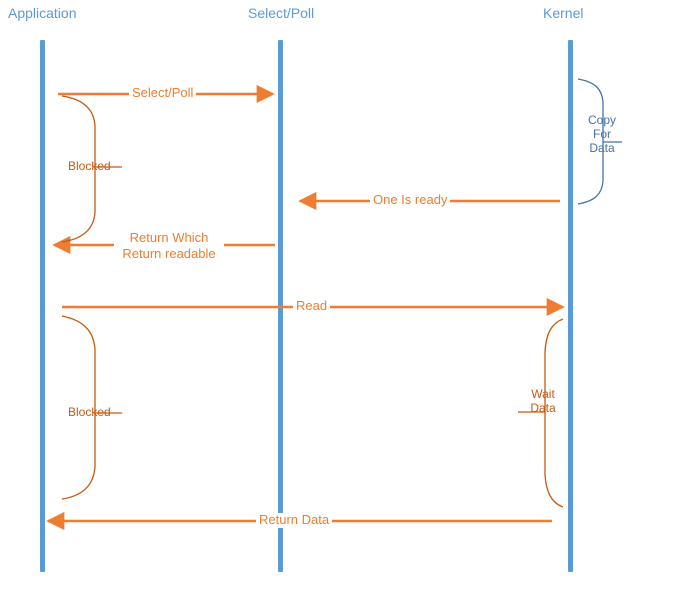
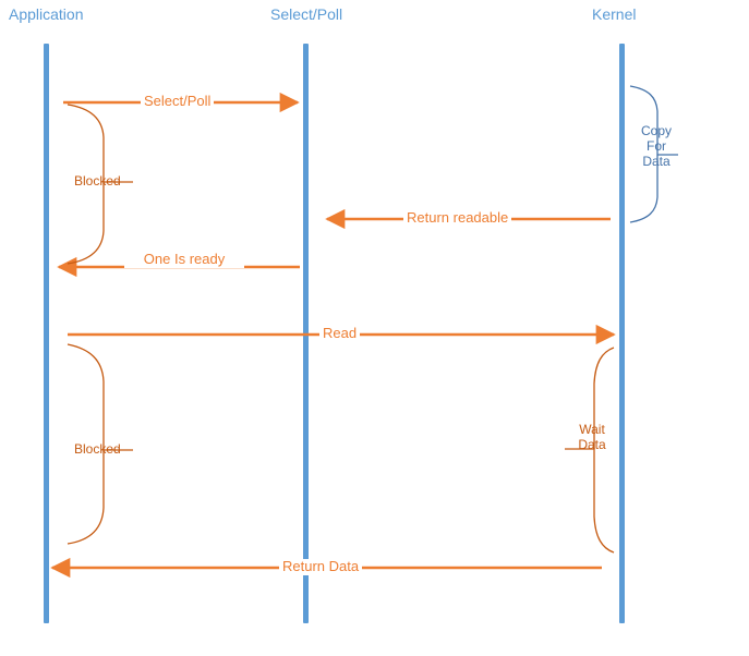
  Application
  Select/Poll
  Kernel
  Select/Poll
- One Is ready
+ Return readable
- Return Which
- Return readable
+ One Is ready
  Read
  Return Data
  Blocked
  Copy
  For
  Data
  Blocked
  Wait
  Data
